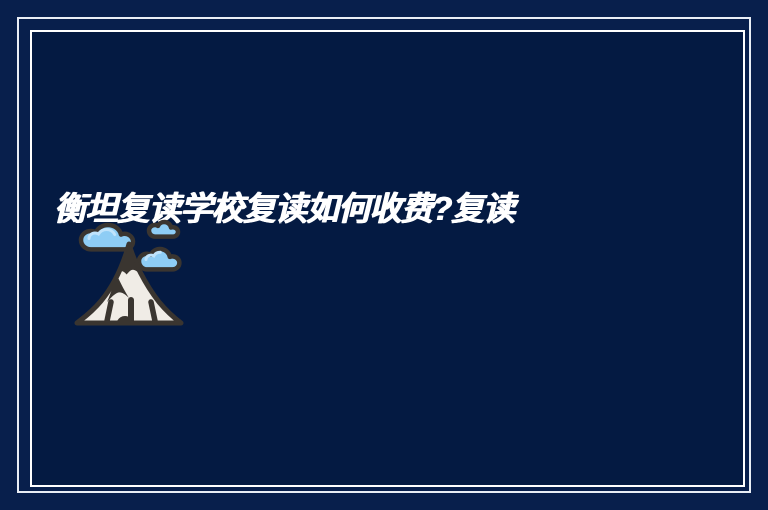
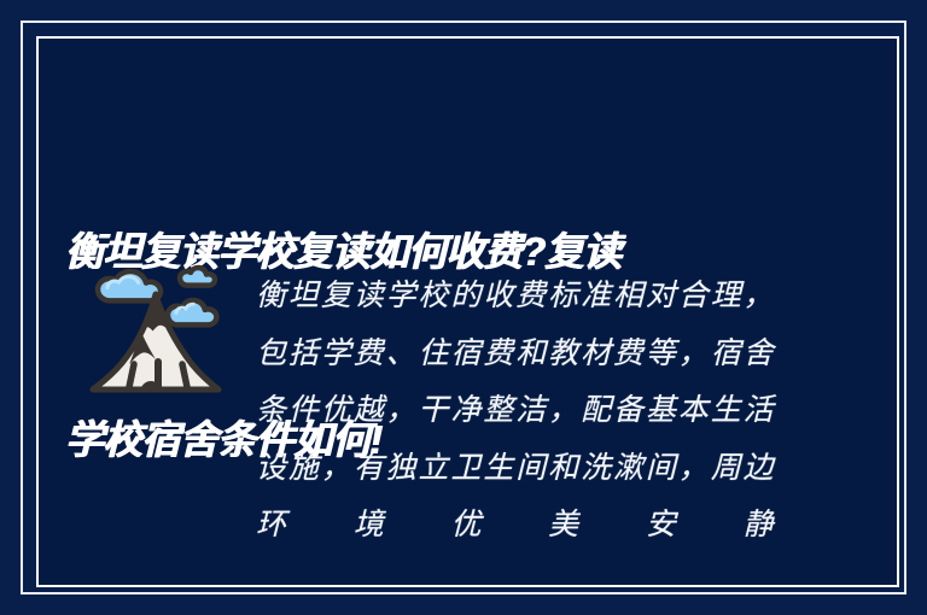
  衡坦复读学校复读如何收费?复读
+ 学校宿舍条件如何!
+ 衡坦复读学校的收费标准相对合理，包括学费、住宿费和教材费等，宿舍条件优越，干净整洁，配备基本生活设施，有独立卫生间和洗漱间，周边环境优美安静
